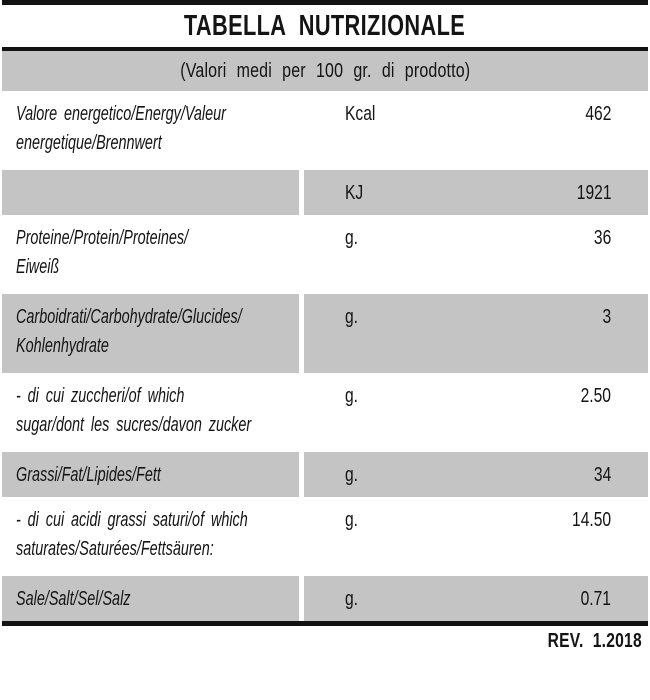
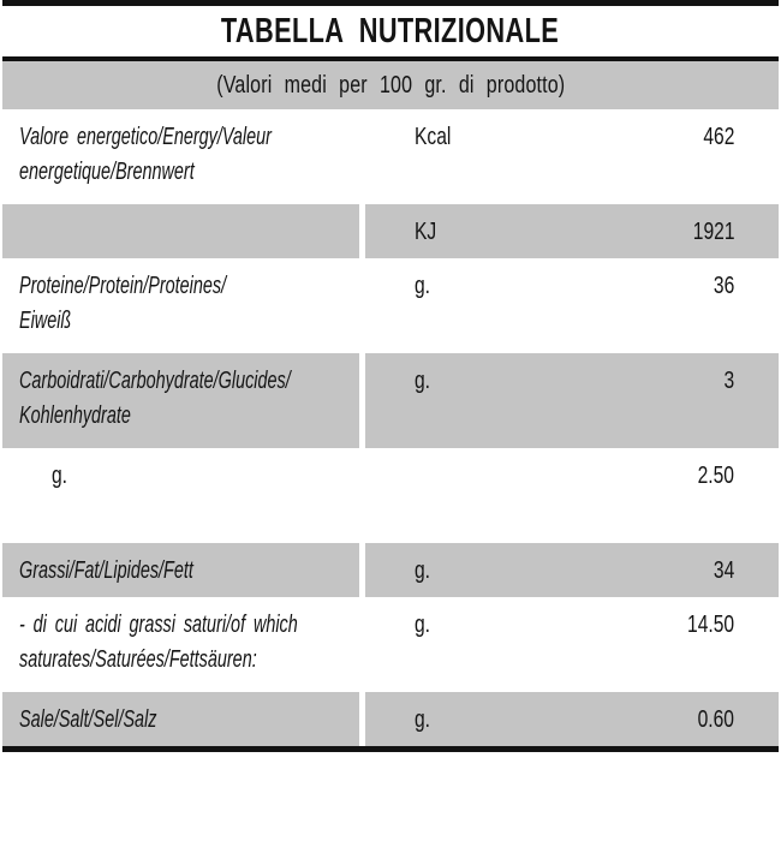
  TABELLA NUTRIZIONALE
  (Valori medi per 100 gr. di prodotto)
  Valore energetico/Energy/Valeur
  energetique/Brennwert
  Kcal
  462
  KJ
  1921
  Proteine/Protein/Proteines/
  Eiweiß
  g.
  36
  Carboidrati/Carbohydrate/Glucides/
  Kohlenhydrate
  g.
  3
- - di cui zuccheri/of which
- sugar/dont les sucres/davon zucker
  g.
  2.50
  Grassi/Fat/Lipides/Fett
  g.
  34
  - di cui acidi grassi saturi/of which
  saturates/Saturées/Fettsäuren:
  g.
  14.50
  Sale/Salt/Sel/Salz
  g.
- 0.71
+ 0.60
- REV. 1.2018
